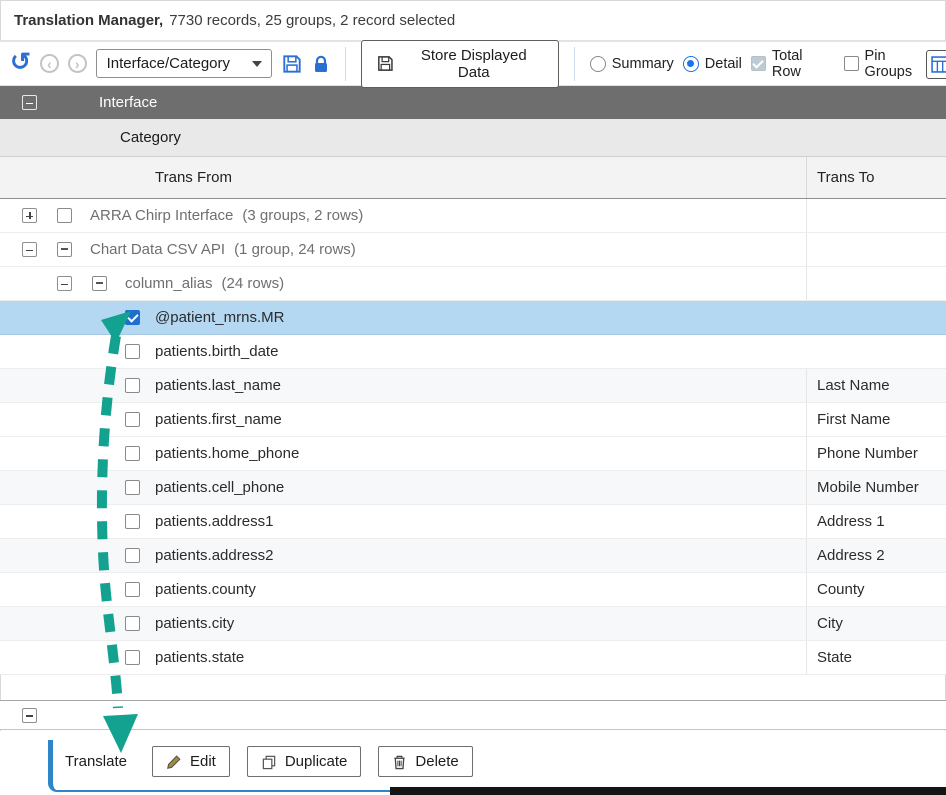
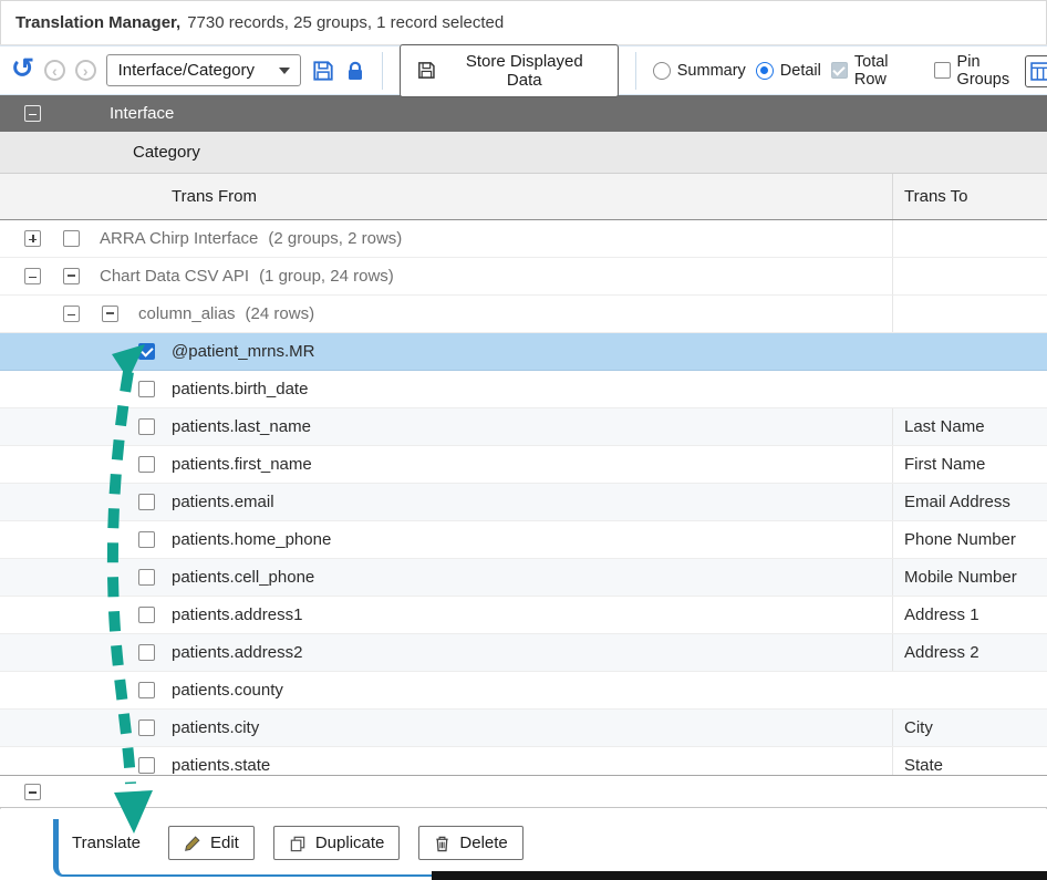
  Translation Manager,
- 7730 records, 25 groups, 2 record selected
+ 7730 records, 25 groups, 1 record selected
  ↺
  ‹
  ›
  Interface/Category
  Store Displayed Data
  Summary
  Detail
  Total Row
  Pin Groups
  Interface
  Category
  Trans From
  Trans To
  ARRA Chirp Interface
- (3 groups, 2 rows)
+ (2 groups, 2 rows)
  Chart Data CSV API
  (1 group, 24 rows)
  column_alias
  (24 rows)
  @patient_mrns.MR
  patients.birth_date
  patients.last_name
  Last Name
  patients.first_name
  First Name
+ patients.email
+ Email Address
  patients.home_phone
  Phone Number
  patients.cell_phone
  Mobile Number
  patients.address1
  Address 1
  patients.address2
  Address 2
  patients.county
- County
  patients.city
  City
  patients.state
  State
  Translate
  Edit
  Duplicate
  Delete
